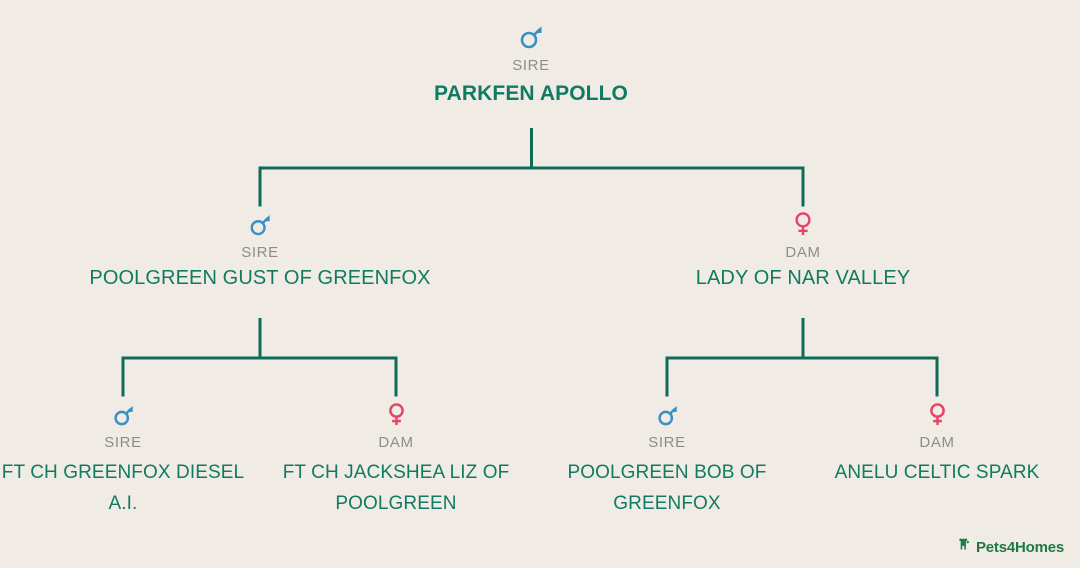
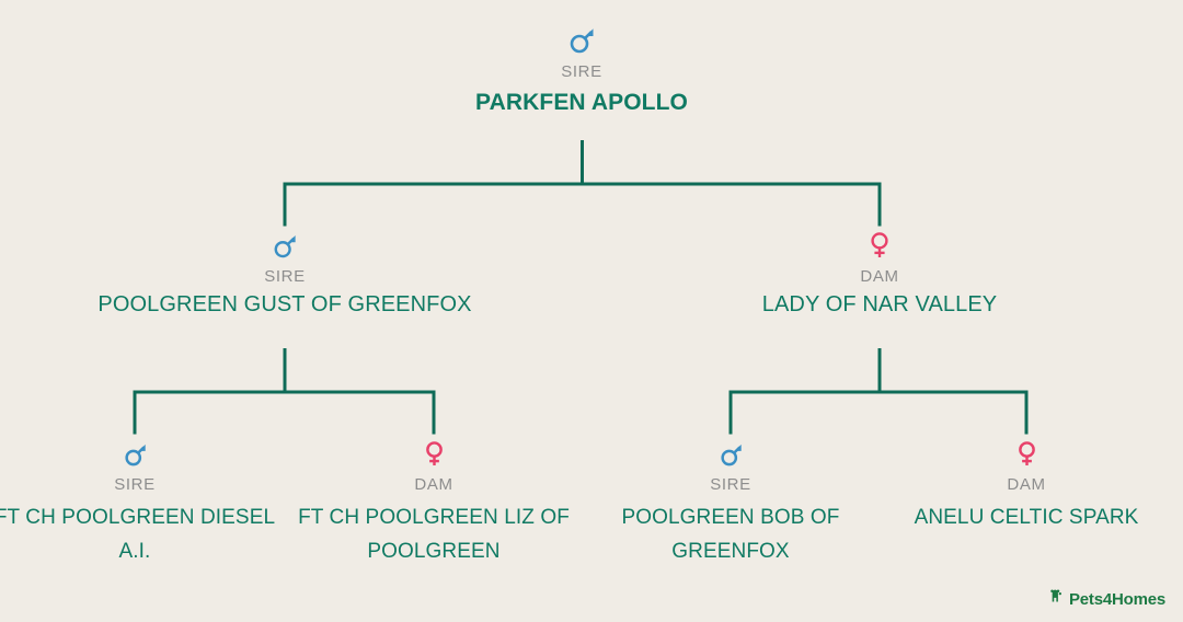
  SIRE
  PARKFEN APOLLO
  SIRE
  POOLGREEN GUST OF GREENFOX
  DAM
  LADY OF NAR VALLEY
  SIRE
- FT CH GREENFOX DIESEL A.I.
+ FT CH POOLGREEN DIESEL A.I.
  DAM
- FT CH JACKSHEA LIZ OF POOLGREEN
+ FT CH POOLGREEN LIZ OF POOLGREEN
  SIRE
  POOLGREEN BOB OF GREENFOX
  DAM
  ANELU CELTIC SPARK
  Pets4Homes
